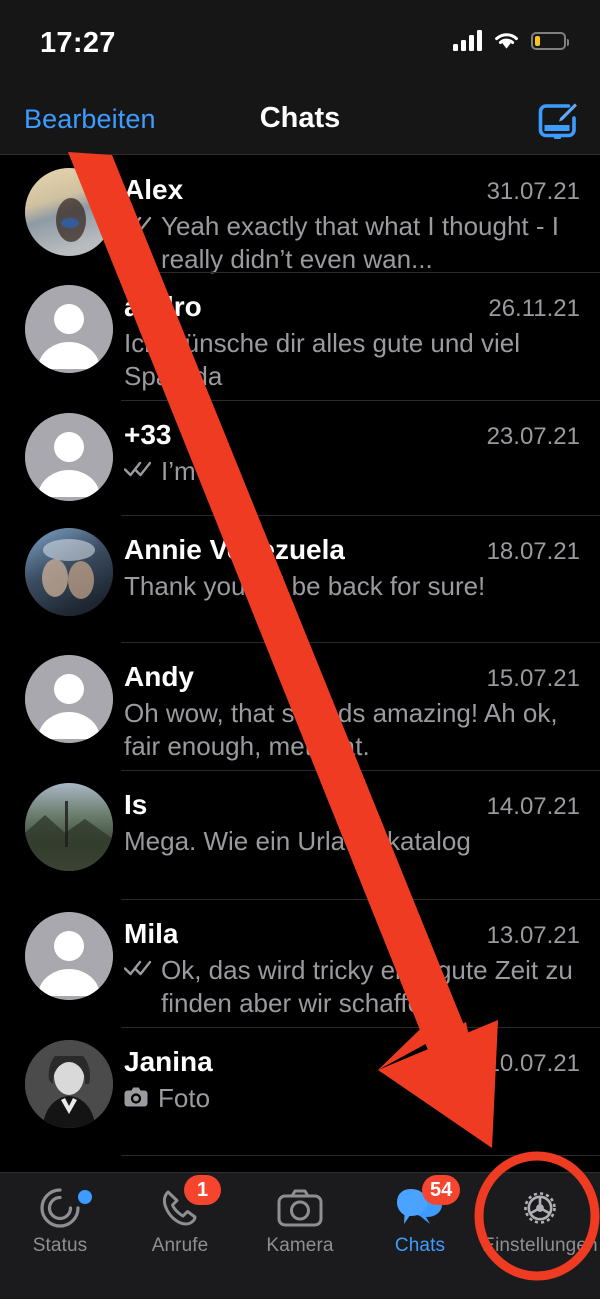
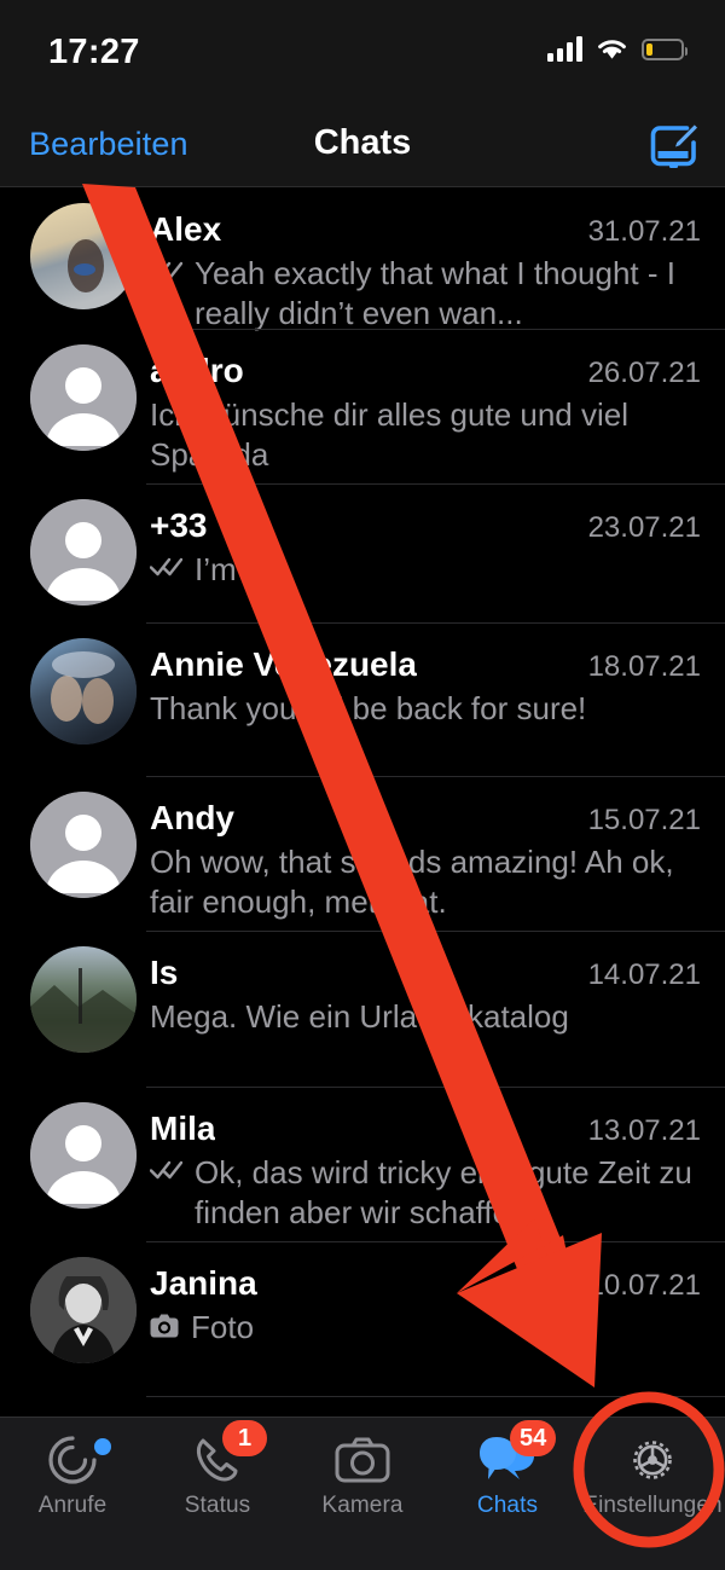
  17:27
  Bearbeiten
  Chats
  Alex
  31.07.21
  Yeah exactly that what I thought - I really didn’t even wan...
- 26.11.21
+ 26.07.21
  Icünsche dir alles gute und viel Spa
  +33
  23.07.21
  Annie Vzuela
  18.07.21
  Thank you be back for sure!
  Andy
  15.07.21
  Oh wow, that sds amazing! Ah ok, fair enough, met.
  Is
  14.07.21
  Mega. Wie ein Urlakatalog
  Mila
  13.07.21
  Ok, das wird tricky e gute Zeit zu finden aber wir schaff
  Janina
  0.07.21
  Foto
- Status
+ Anrufe
  1
- Anrufe
+ Status
  Kamera
  54
  Chats
  instellunge
